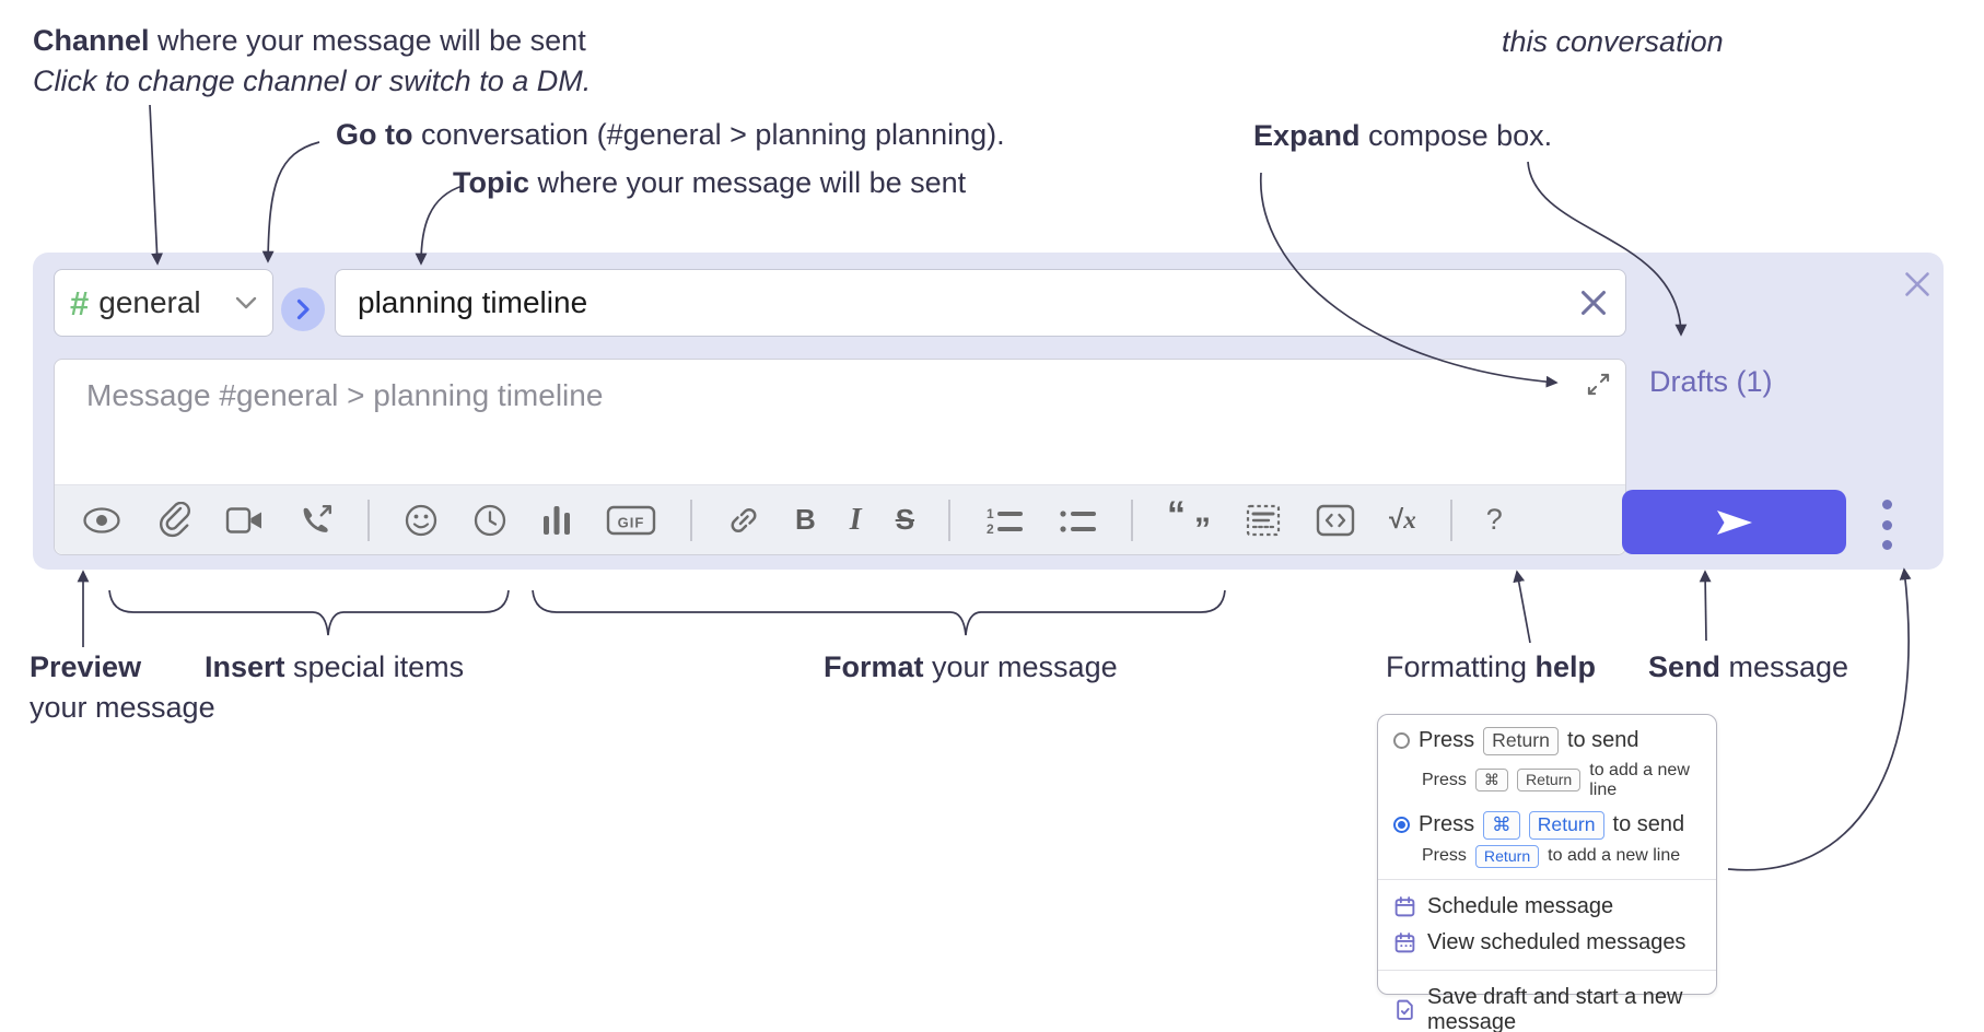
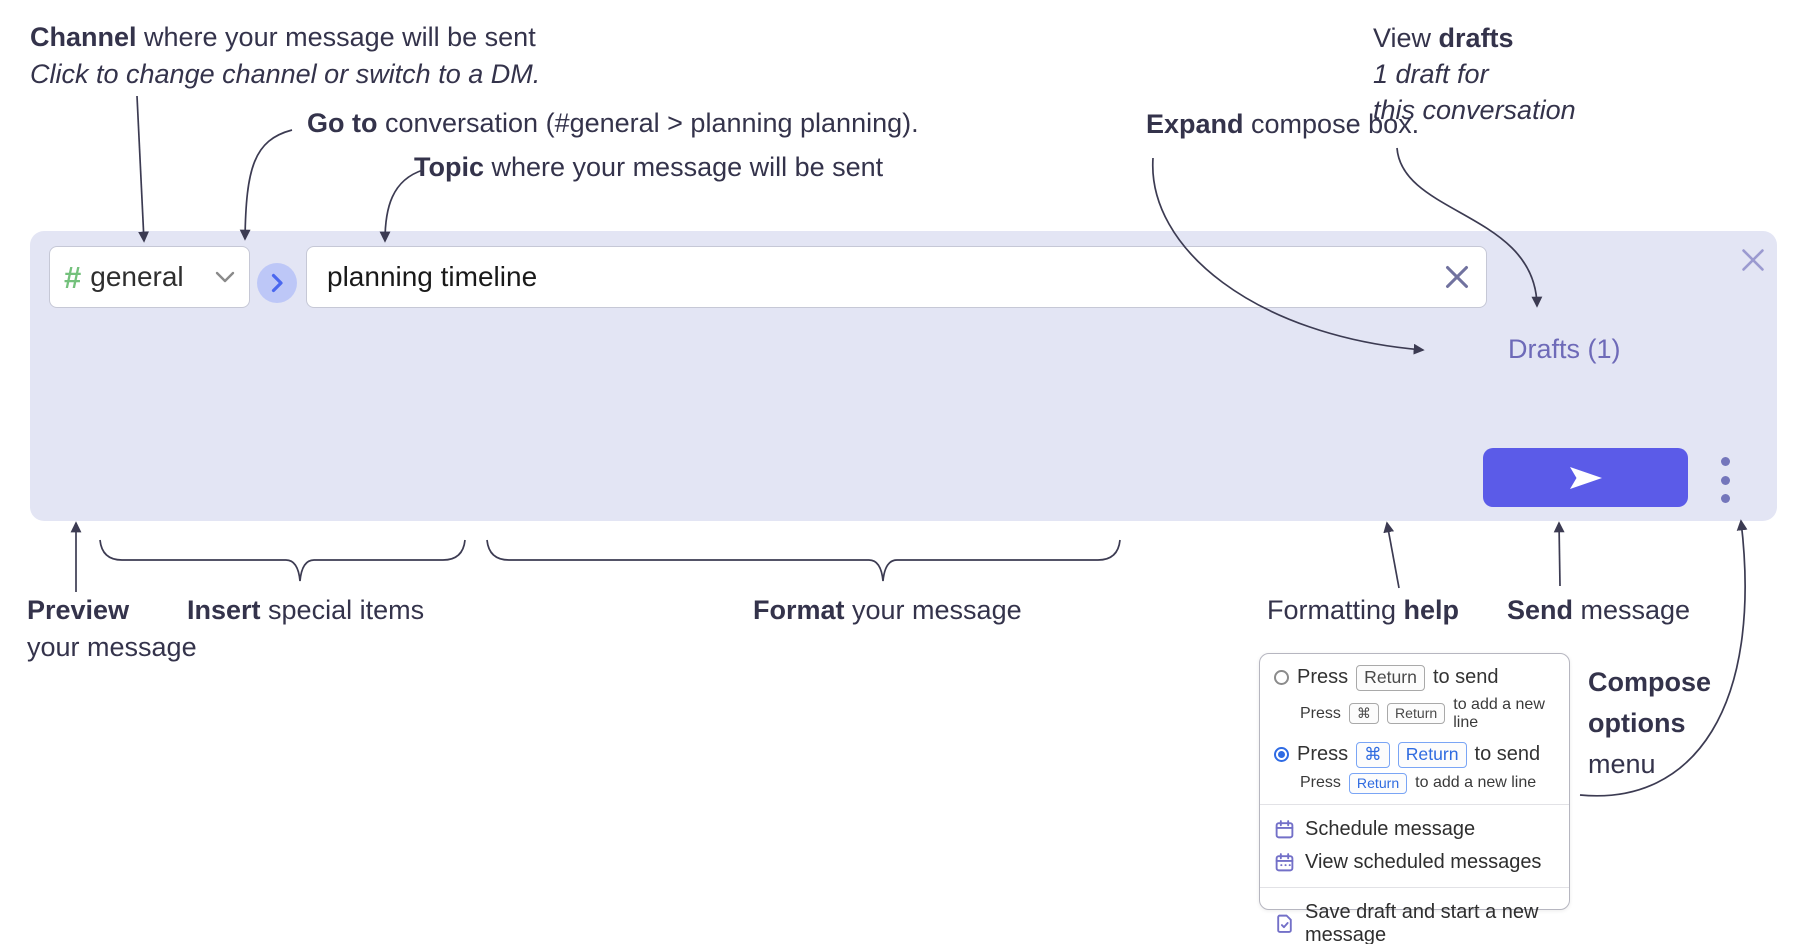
  Channel where your message will be sent
  Click to change channel or switch to a DM.
  Go to conversation (#general > planning planning).
  Topic where your message will be sent
  Expand compose box.
+ View drafts
+ 1 draft for
  this conversation
  Preview
  your message
  Insert special items
  Format your message
  Formatting help
  Send message
+ Compose
+ options
+ menu
  #
  general
  planning timeline
- Message #general > planning timeline
- GIF
- B
- I
- S
- 1
- 2
- “
- ”
- √
- x
- ?
  Drafts (1)
  Press
  Return
  to send
  Press
  ⌘
  Return
  to add a new line
  Press
  ⌘
  Return
  to send
  Press
  Return
  to add a new line
  Schedule message
  View scheduled messages
  Save draft and start a new message
